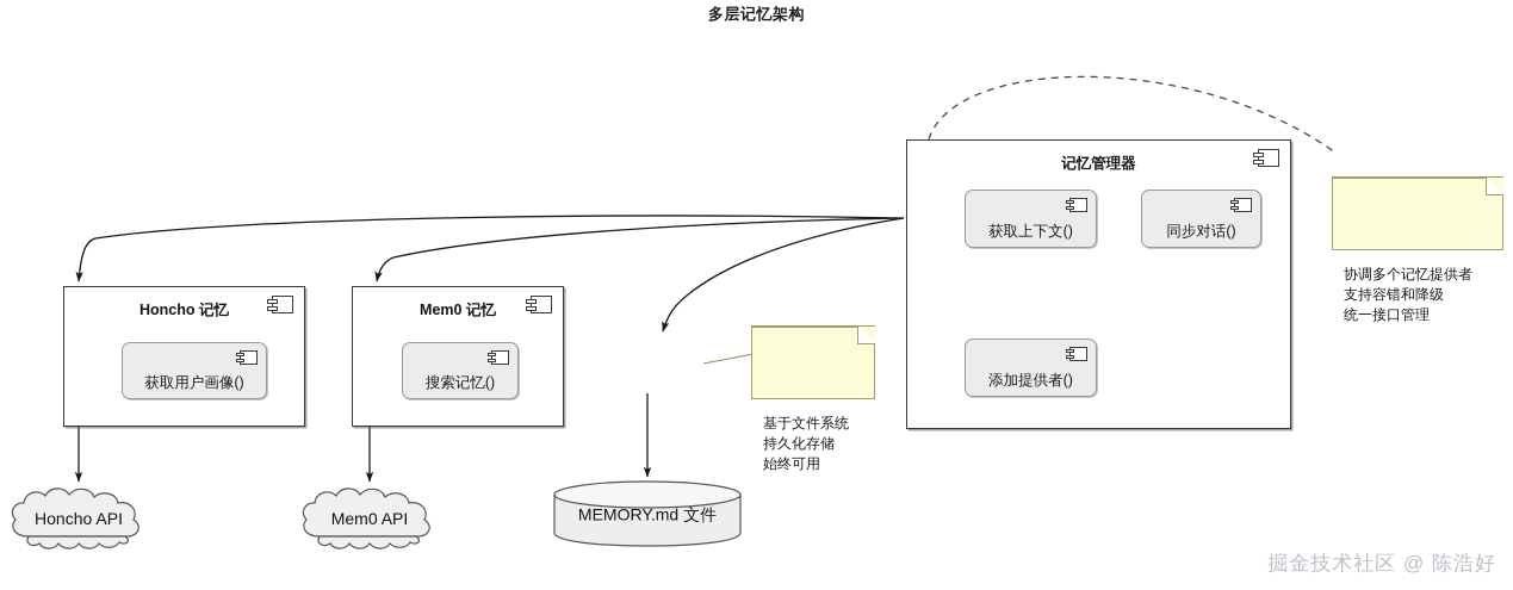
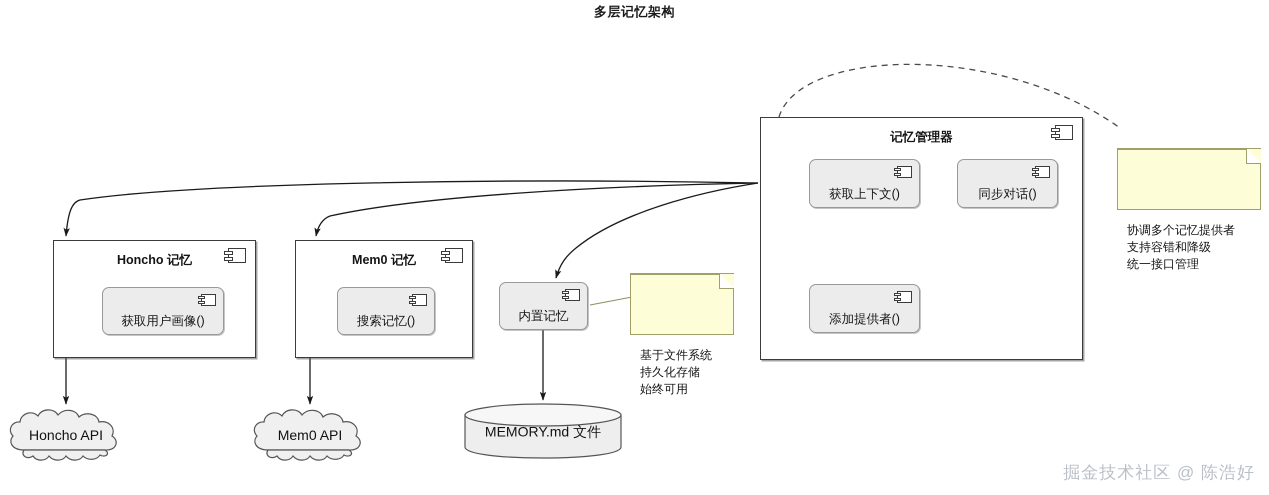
  多层记忆架构
  记忆管理器
  获取上下文()
  同步对话()
  添加提供者()
  协调多个记忆提供者
  支持容错和降级
  统一接口管理
  Honcho 记忆
  获取用户画像()
  Mem0 记忆
  搜索记忆()
+ 内置记忆
  基于文件系统
  持久化存储
  始终可用
  Honcho API
  Mem0 API
  MEMORY.md 文件
  掘金技术社区 @ 陈浩好
